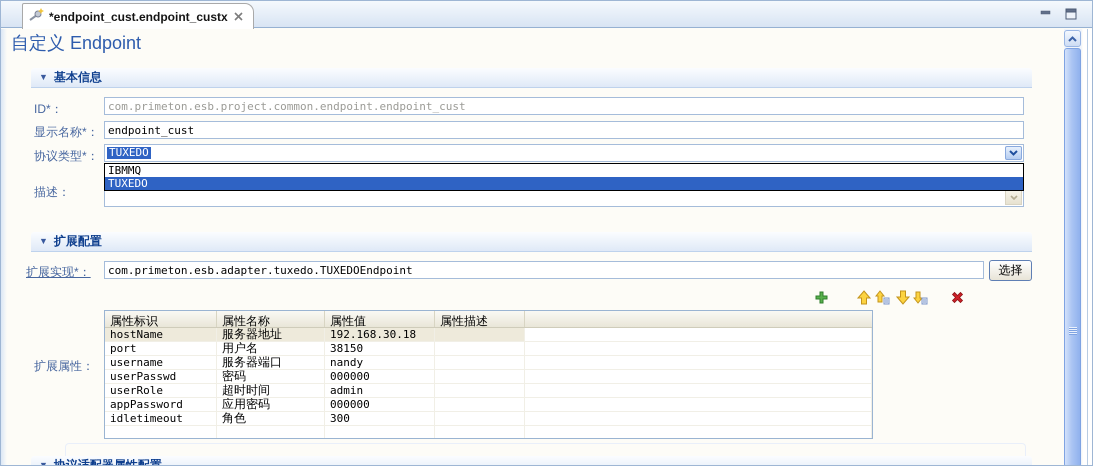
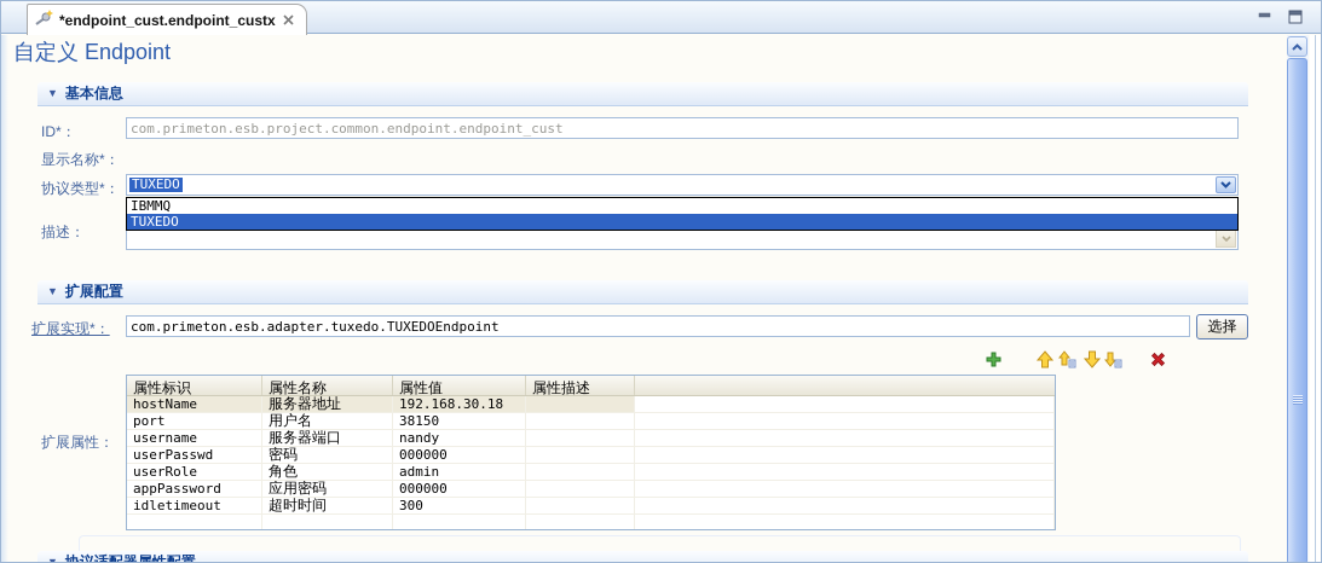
  *endpoint_cust.endpoint_custx
  自定义 Endpoint
  ▼
  基本信息
  ID*：
  com.primeton.esb.project.common.endpoint.endpoint_cust
  显示名称*：
- endpoint_cust
  协议类型*：
  TUXEDO
  描述：
  IBMMQ
  TUXEDO
  ▼
  扩展配置
  扩展实现*：
  com.primeton.esb.adapter.tuxedo.TUXEDOEndpoint
  选择
  扩展属性：
  属性标识
  属性名称
  属性值
  属性描述
  hostName
  服务器地址
  192.168.30.18
  port
  用户名
  38150
  username
  服务器端口
  nandy
  userPasswd
  密码
  000000
  userRole
- 超时时间
+ 角色
  admin
  appPassword
  应用密码
  000000
  idletimeout
- 角色
+ 超时时间
  300
